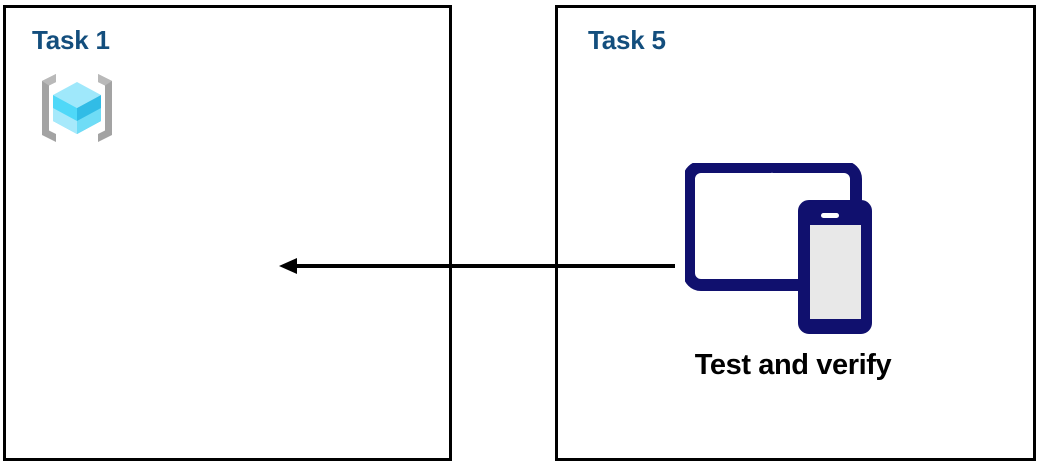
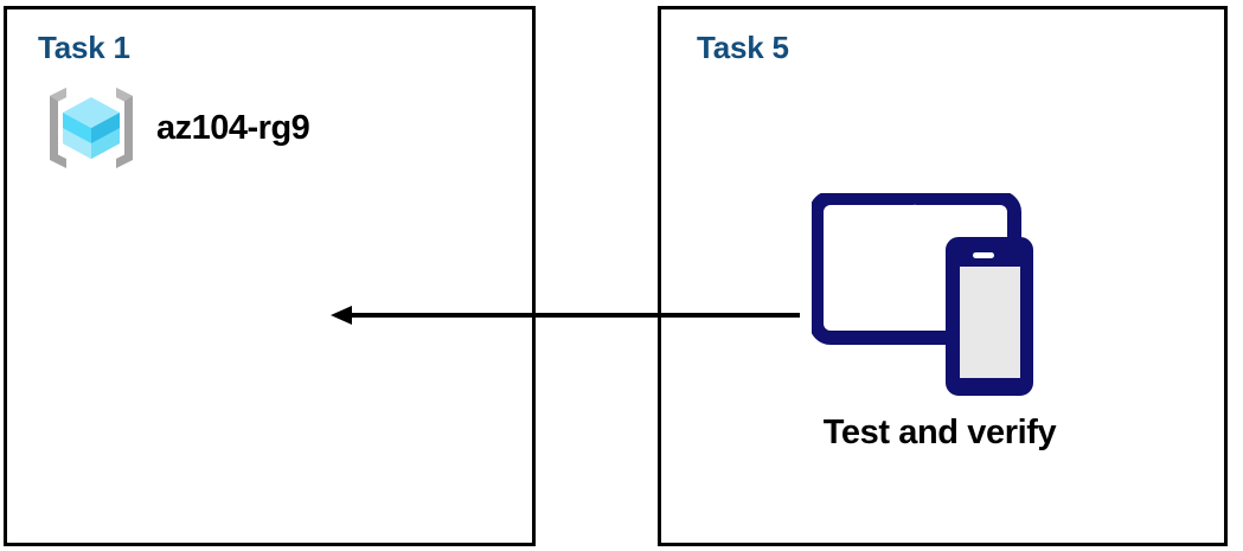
  Task 1
+ az104-rg9
  Task 5
  Test and verify
